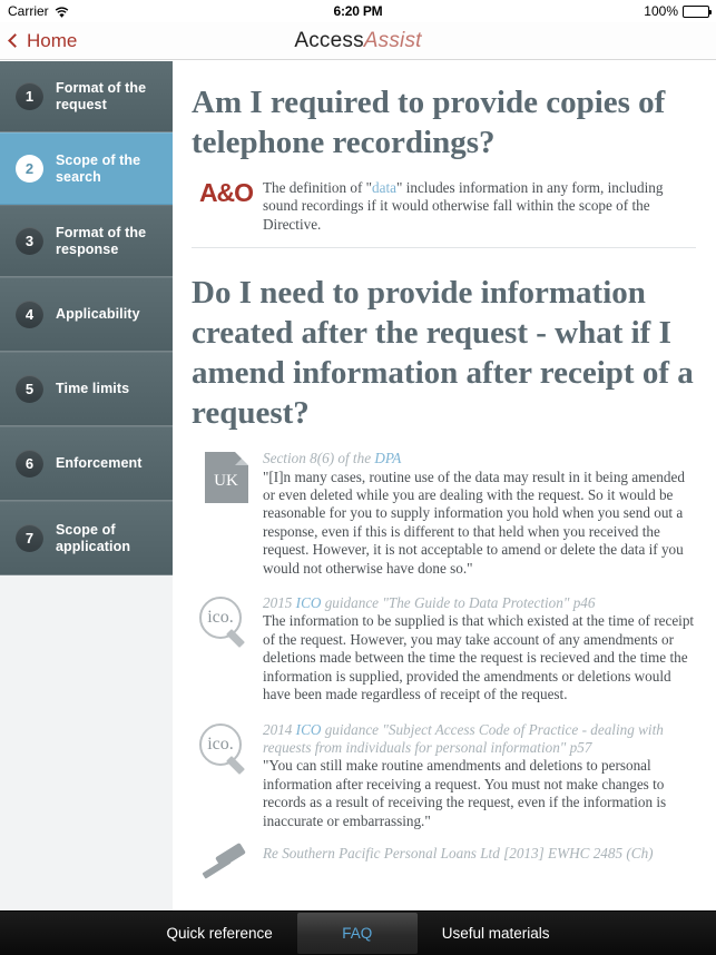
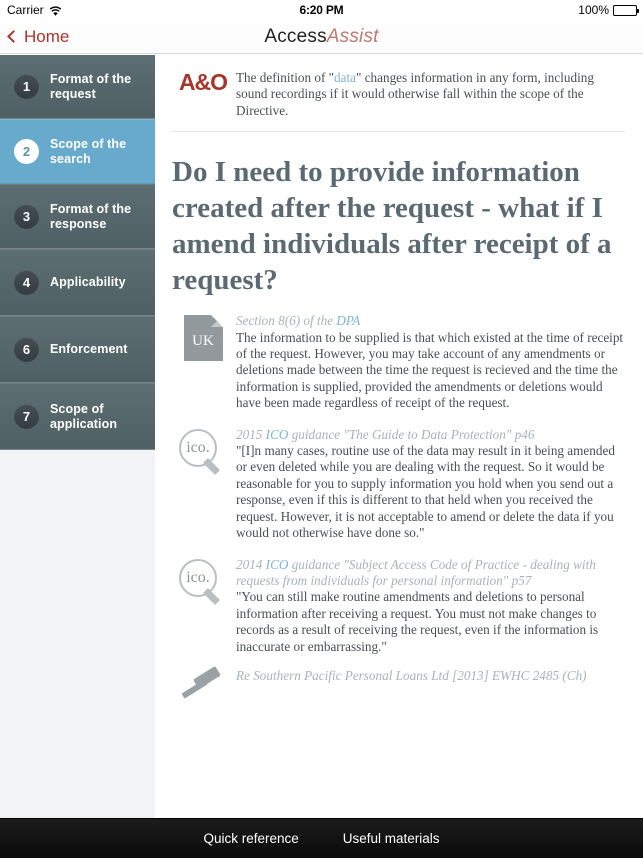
  Carrier
  6:20 PM
  100%
  Home
  AccessAssist
  1
  Format of the request
  2
  Scope of the search
  3
  Format of the response
  4
  Applicability
- 5
- Time limits
  6
  Enforcement
  7
  Scope of application
- Am I required to provide copies of telephone recordings?
  A&O
- The definition of "data" includes information in any form, including sound recordings if it would otherwise fall within the scope of the Directive.
+ The definition of "data" changes information in any form, including sound recordings if it would otherwise fall within the scope of the Directive.
- Do I need to provide information created after the request - what if I amend information after receipt of a request?
+ Do I need to provide information created after the request - what if I amend individuals after receipt of a request?
  UK
  Section 8(6) of the DPA
- "[I]n many cases, routine use of the data may result in it being amended or even deleted while you are dealing with the request. So it would be reasonable for you to supply information you hold when you send out a response, even if this is different to that held when you received the request. However, it is not acceptable to amend or delete the data if you would not otherwise have done so."
+ The information to be supplied is that which existed at the time of receipt of the request. However, you may take account of any amendments or deletions made between the time the request is recieved and the time the information is supplied, provided the amendments or deletions would have been made regardless of receipt of the request.
  ico.
  2015 ICO guidance "The Guide to Data Protection" p46
- The information to be supplied is that which existed at the time of receipt of the request. However, you may take account of any amendments or deletions made between the time the request is recieved and the time the information is supplied, provided the amendments or deletions would have been made regardless of receipt of the request.
+ "[I]n many cases, routine use of the data may result in it being amended or even deleted while you are dealing with the request. So it would be reasonable for you to supply information you hold when you send out a response, even if this is different to that held when you received the request. However, it is not acceptable to amend or delete the data if you would not otherwise have done so."
  ico.
  2014 ICO guidance "Subject Access Code of Practice - dealing with requests from individuals for personal information" p57
  "You can still make routine amendments and deletions to personal information after receiving a request. You must not make changes to records as a result of receiving the request, even if the information is inaccurate or embarrassing."
  Re Southern Pacific Personal Loans Ltd [2013] EWHC 2485 (Ch)
  Quick reference
- FAQ
  Useful materials
